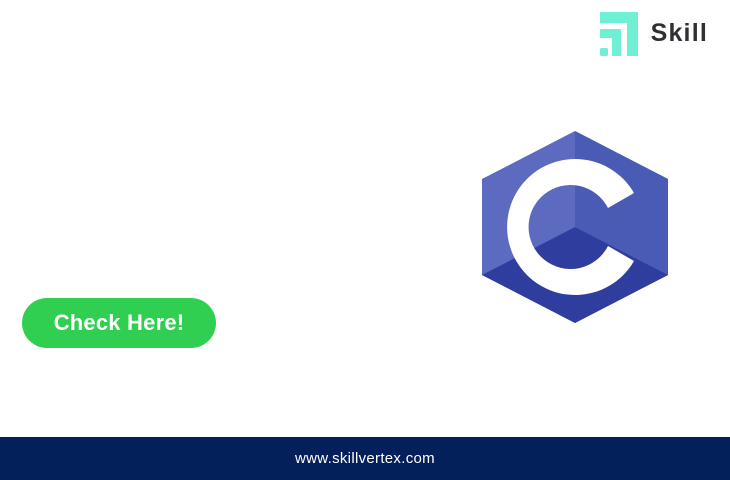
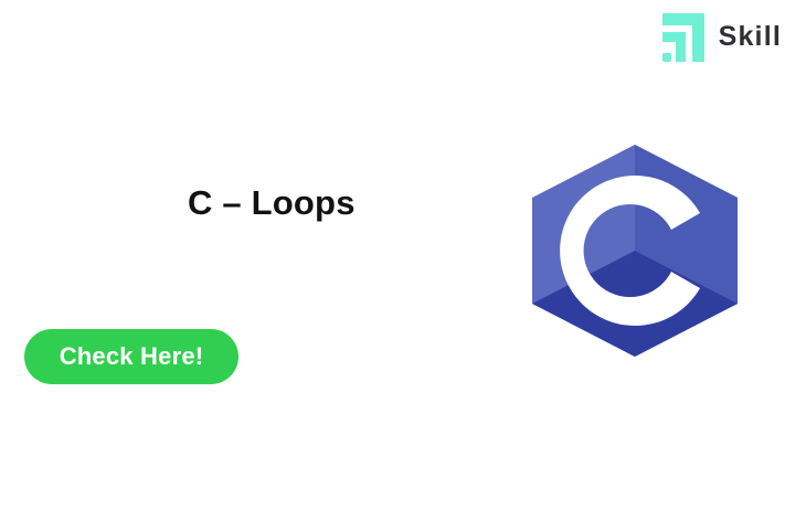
  Skill
+ C – Loops
  Check Here!
- www.skillvertex.com
